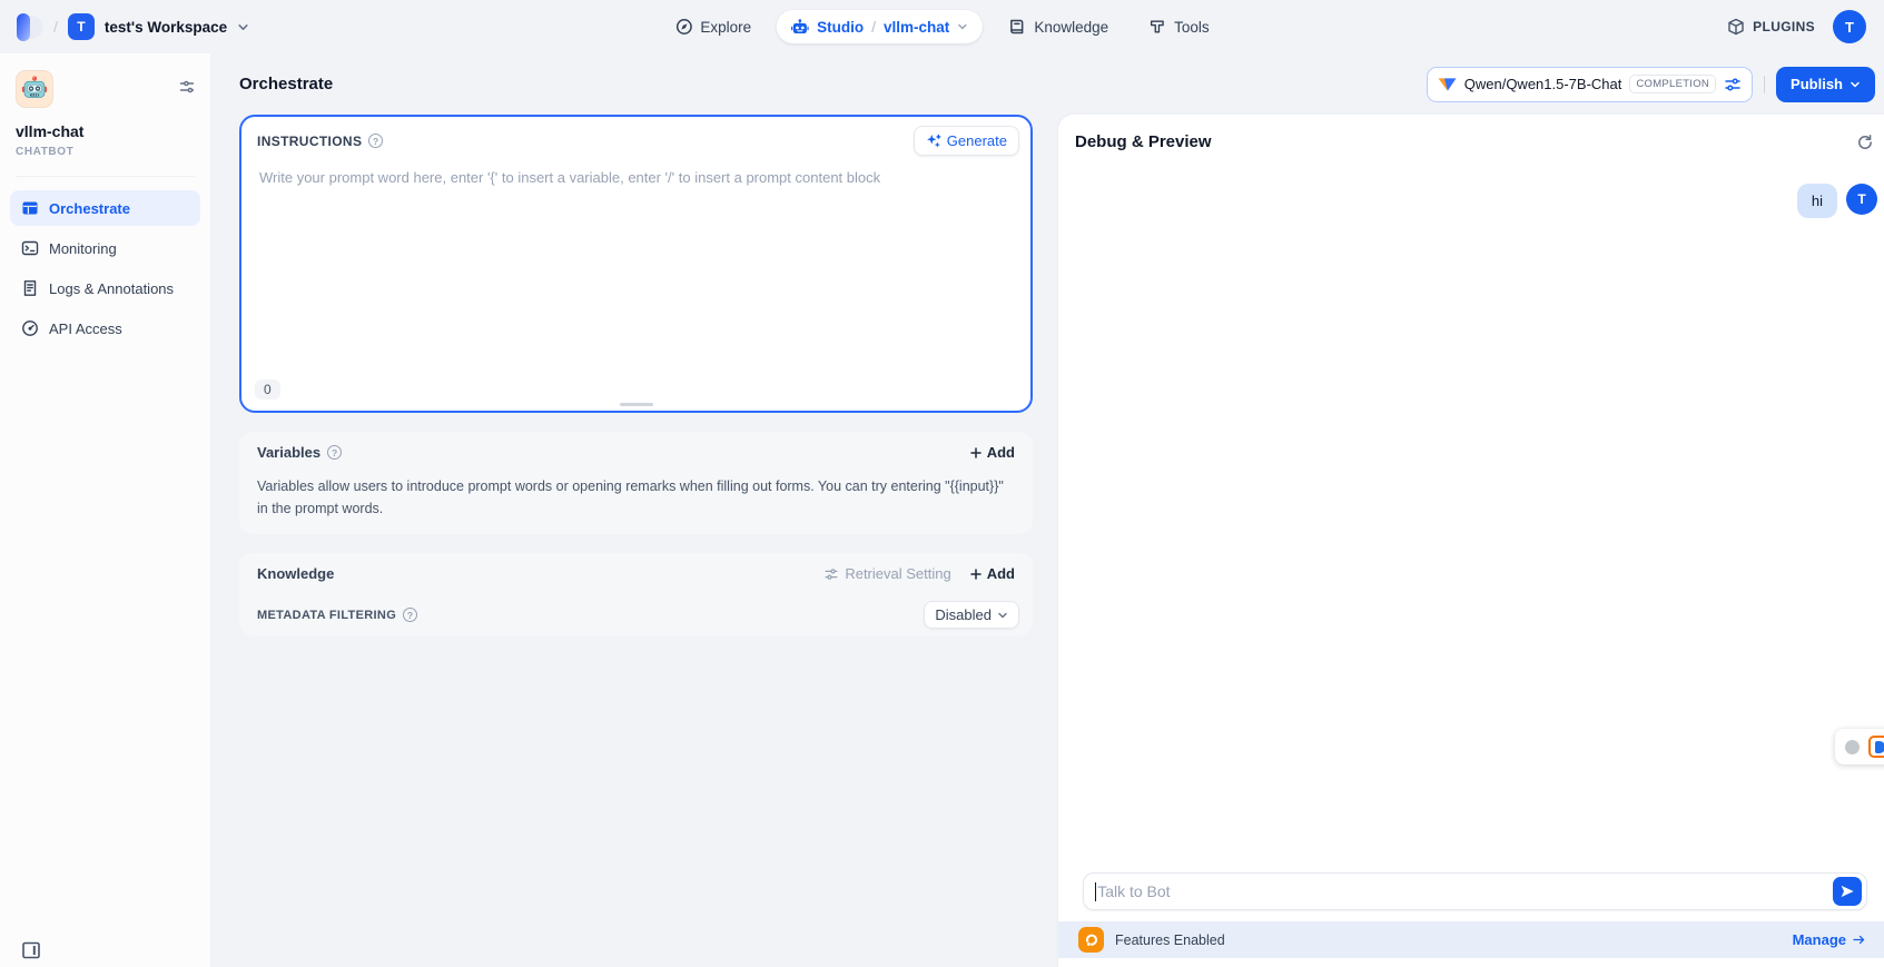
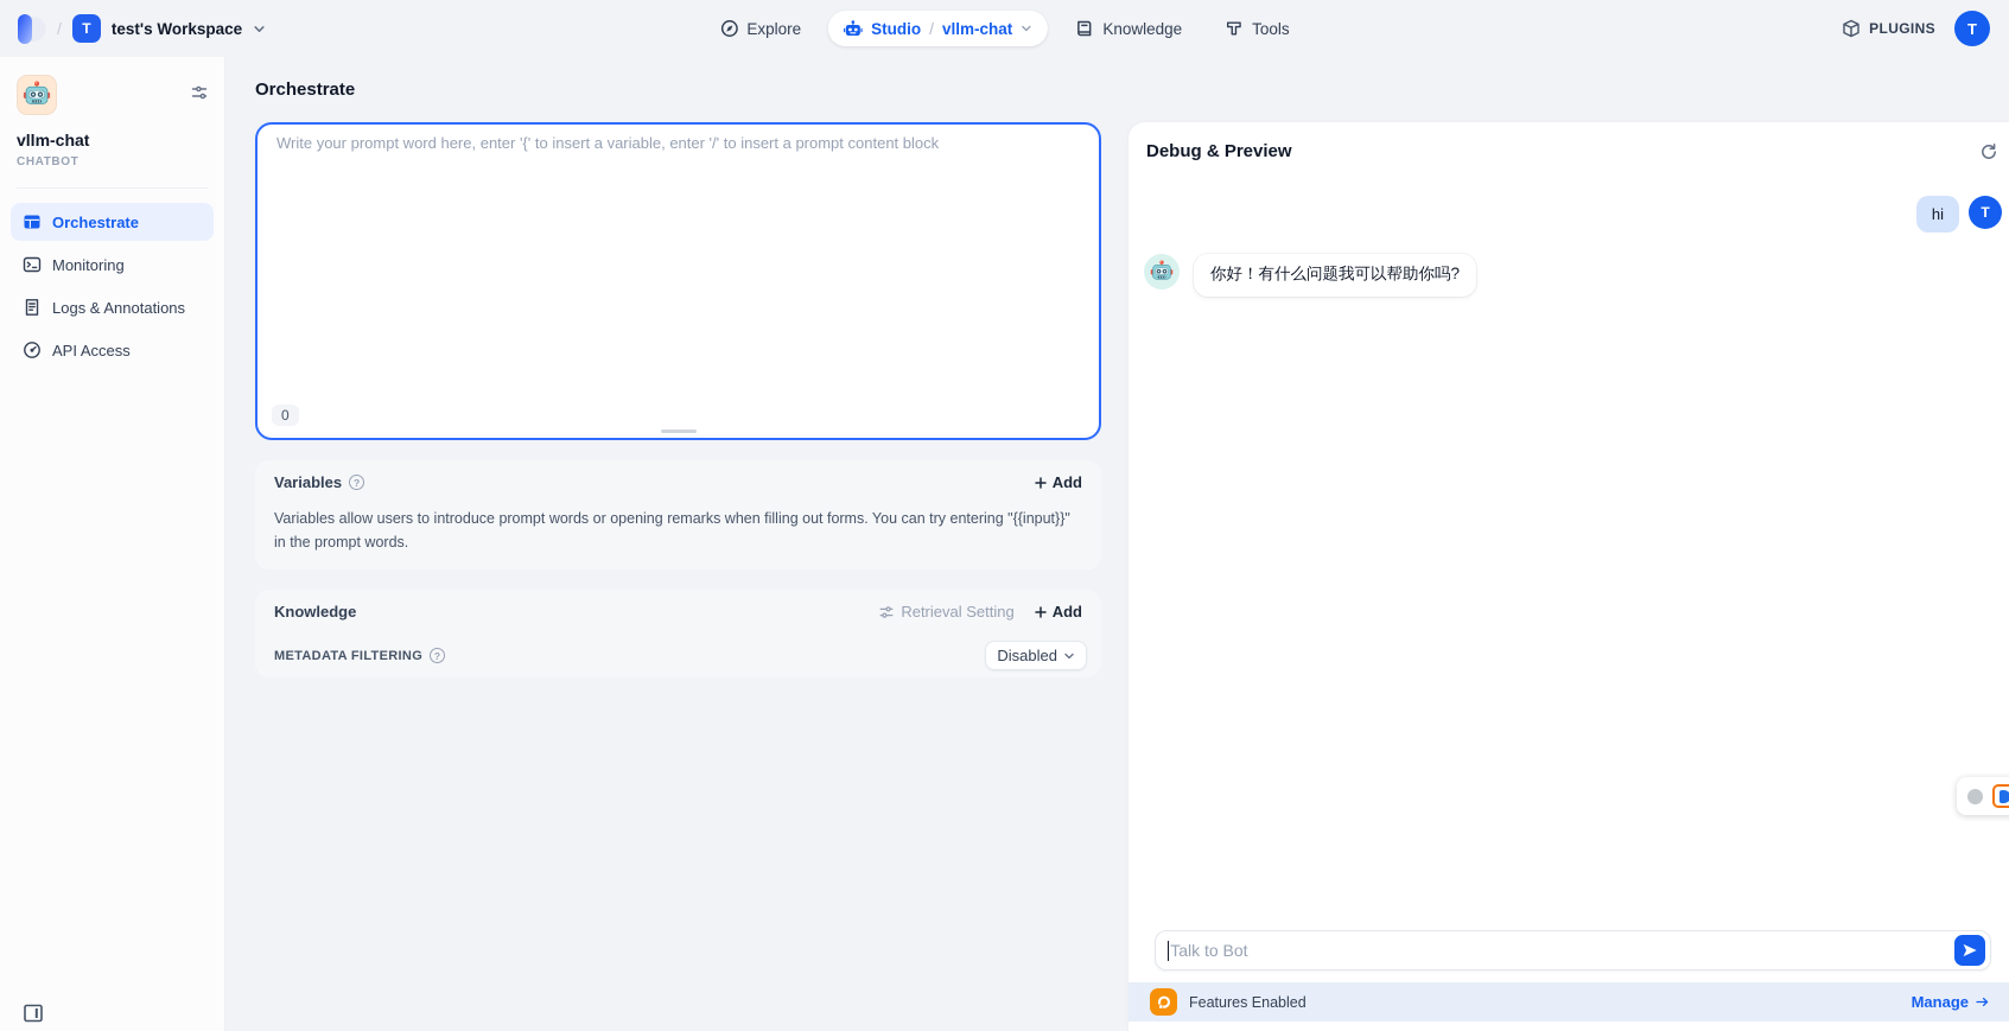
  /
  T
  test's Workspace
  Explore
  Studio
  /
  vllm-chat
  Knowledge
  Tools
  PLUGINS
  T
  vllm-chat
  CHATBOT
  Orchestrate
  Monitoring
  Logs & Annotations
  API Access
  Orchestrate
- Qwen/Qwen1.5-7B-Chat
- COMPLETION
- Publish
- INSTRUCTIONS
- Generate
  Write your prompt word here, enter '{' to insert a variable, enter '/' to insert a prompt content block
  0
  Variables
  Add
  Variables allow users to introduce prompt words or opening remarks when filling out forms. You can try entering "{{input}}" in the prompt words.
  Knowledge
  Retrieval Setting
  Add
  METADATA FILTERING
  Disabled
  Debug & Preview
  hi
  T
+ 你好！有什么问题我可以帮助你吗?
  Talk to Bot
  Features Enabled
  Manage
